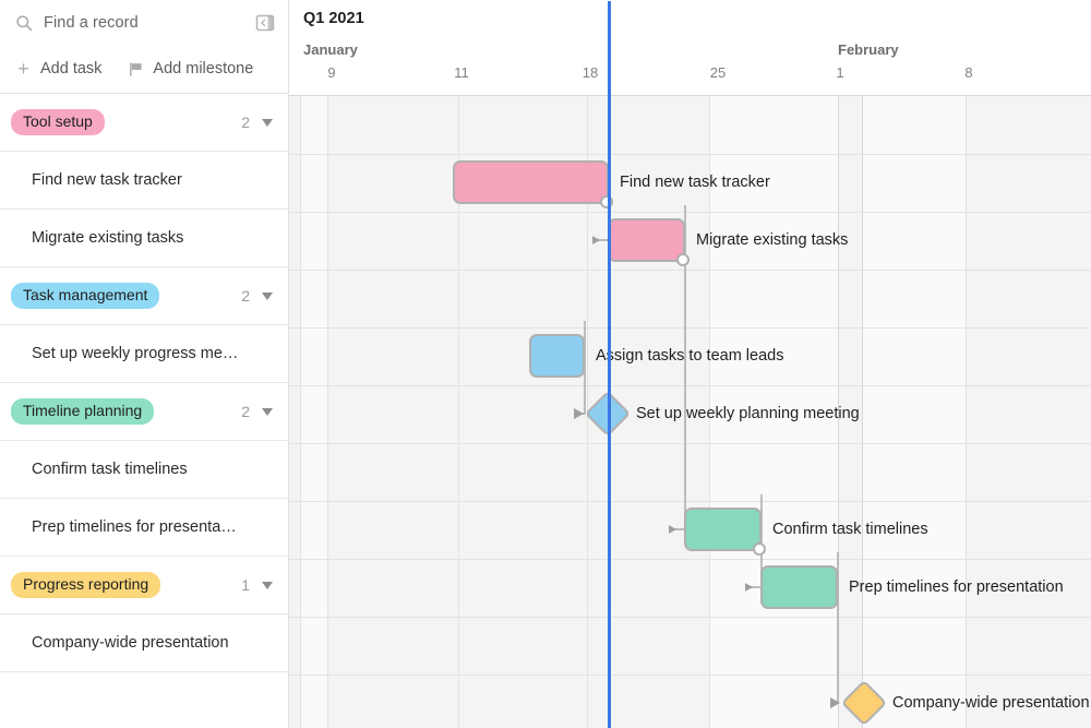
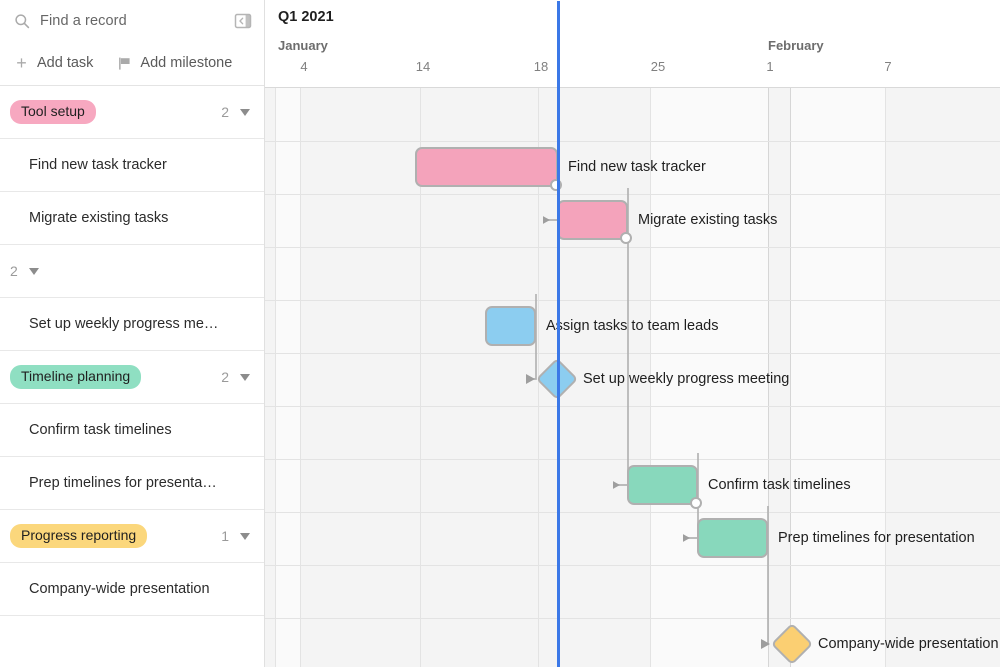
  Find a record
  +
  Add task
  Add milestone
  Tool setup
  2
  Find new task tracker
  Migrate existing tasks
- Task management
  2
  Set up weekly progress me…
  Timeline planning
  2
  Confirm task timelines
  Prep timelines for presenta…
  Progress reporting
  1
  Company-wide presentation
  Q1 2021
  January
  February
- 9
+ 4
- 11
+ 14
  18
  25
  1
- 8
+ 7
  Find new task tracker
  Migrate existing tasks
  Asign tasks to team leads
- Set up weekly planning meeting
+ Set up weekly progress meeting
  Confirm task timelines
  Prep timelines for presentation
  Company-wide presentation
